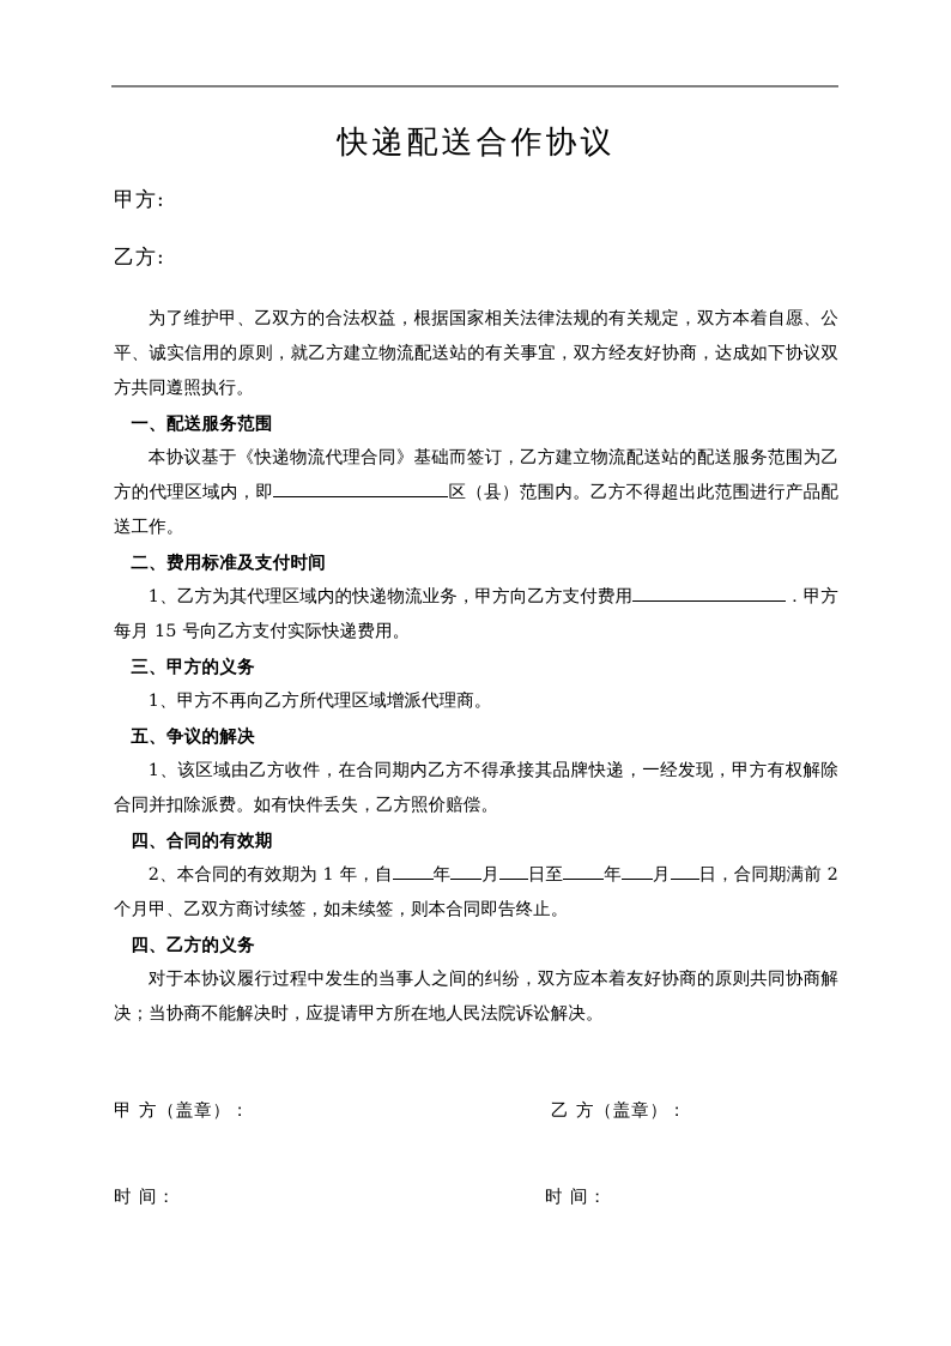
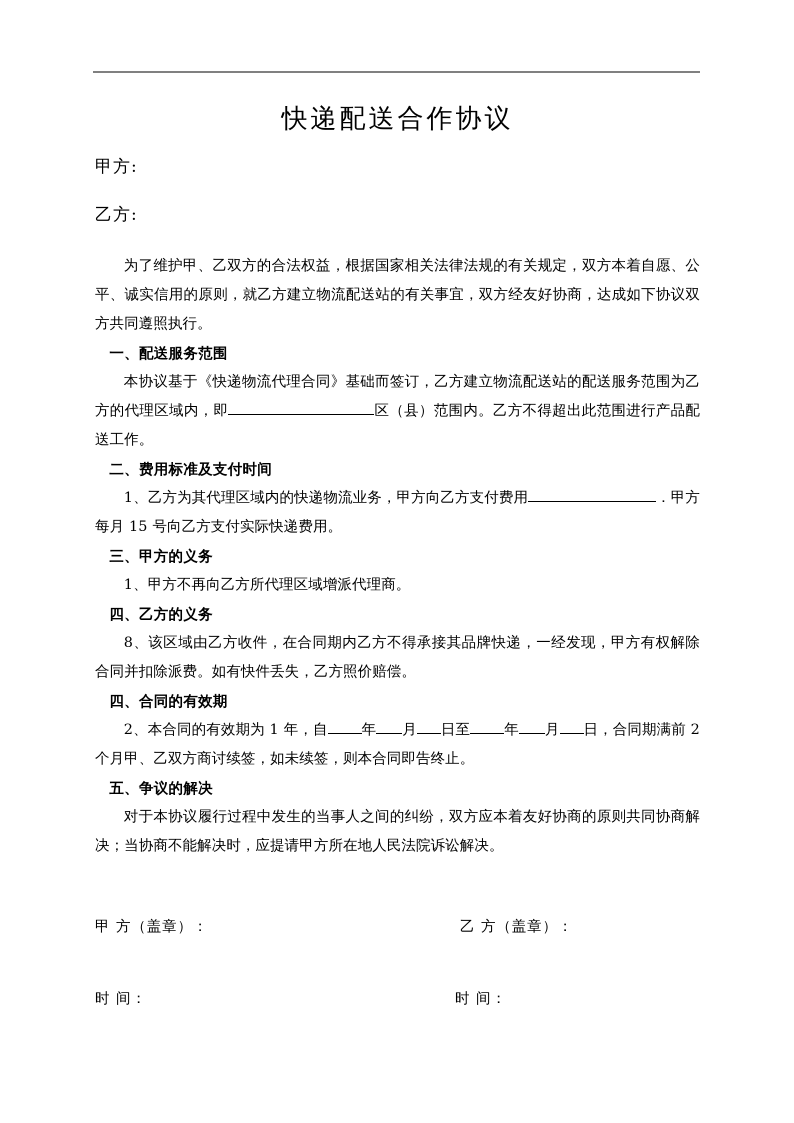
  快递配送合作协议
  甲方:
  乙方:
  为了维护甲、乙双方的合法权益，根据国家相关法律法规的有关规定，双方本着自愿、公平、诚实信用的原则，就乙方建立物流配送站的有关事宜，双方经友好协商，达成如下协议双方共同遵照执行。
  一、配送服务范围
  本协议基于《快递物流代理合同》基础而签订，乙方建立物流配送站的配送服务范围为乙方的代理区域内，即 区（县）范围内。乙方不得超出此范围进行产品配送工作。
  二、费用标准及支付时间
  1、乙方为其代理区域内的快递物流业务，甲方向乙方支付费用 ．甲方每月 15 号向乙方支付实际快递费用。
  三、甲方的义务
  1、甲方不再向乙方所代理区域增派代理商。
- 五、争议的解决
+ 四、乙方的义务
- 1、该区域由乙方收件，在合同期内乙方不得承接其品牌快递，一经发现，甲方有权解除合同并扣除派费。如有快件丢失，乙方照价赔偿。
+ 8、该区域由乙方收件，在合同期内乙方不得承接其品牌快递，一经发现，甲方有权解除合同并扣除派费。如有快件丢失，乙方照价赔偿。
  四、合同的有效期
  2、本合同的有效期为 1 年，自 年 月 日至 年 月 日，合同期满前 2 个月甲、乙双方商讨续签，如未续签，则本合同即告终止。
- 四、乙方的义务
+ 五、争议的解决
  对于本协议履行过程中发生的当事人之间的纠纷，双方应本着友好协商的原则共同协商解决；当协商不能解决时，应提请甲方所在地人民法院诉讼解决。
  甲 方（盖章）：
  乙 方（盖章）：
  时 间：
  时 间：
